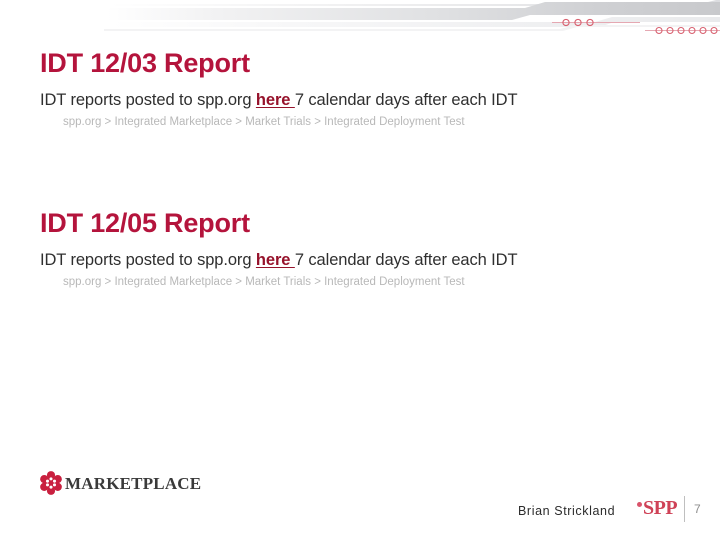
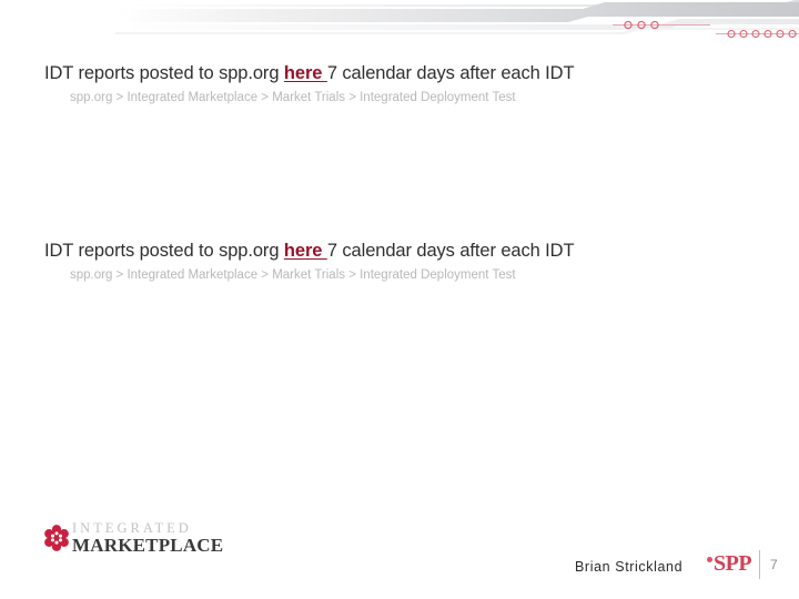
- IDT 12/03 Report
  IDT reports posted to spp.org here 7 calendar days after each IDT
  spp.org > Integrated Marketplace > Market Trials > Integrated Deployment Test
- IDT 12/05 Report
  IDT reports posted to spp.org here 7 calendar days after each IDT
  spp.org > Integrated Marketplace > Market Trials > Integrated Deployment Test
+ INTEGRATED
  MARKETPLACE
  Brian Strickland
  SPP
  7
